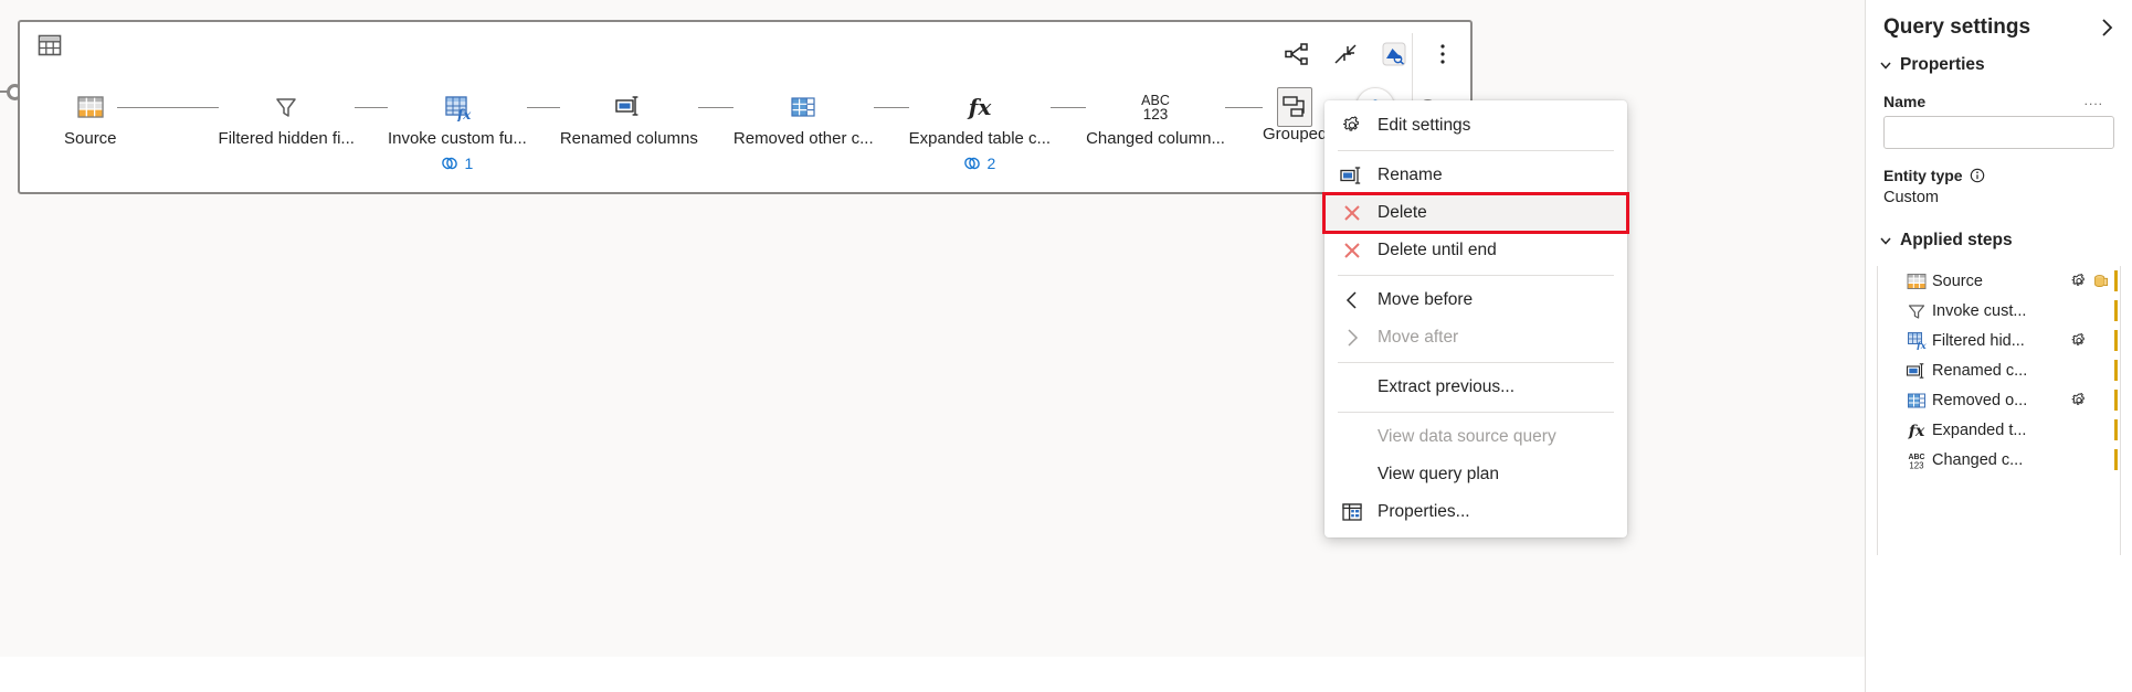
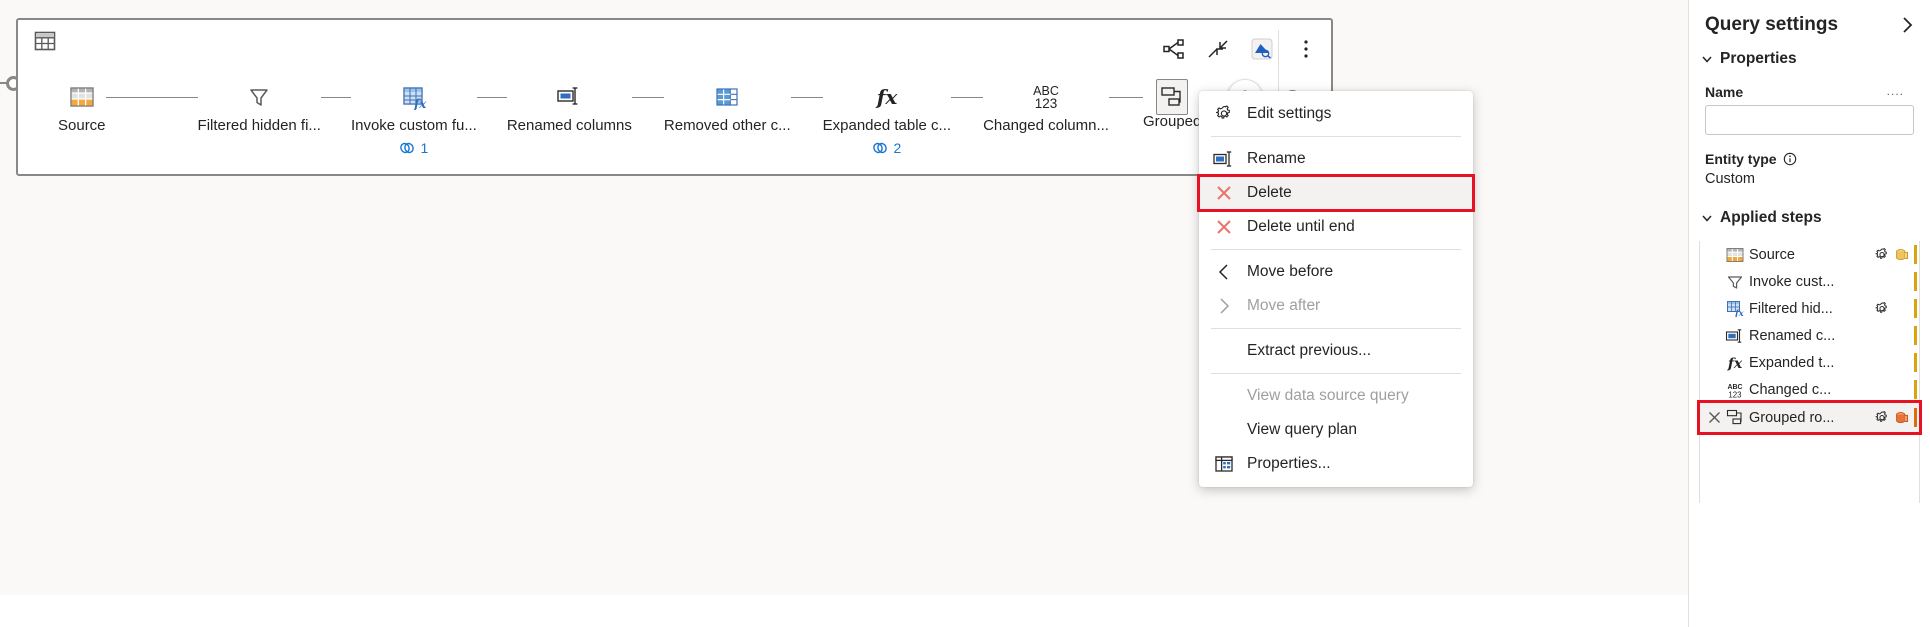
  Source
  Filtered hidden fi...
  fx
  Invoke custom fu...
  1
  Renamed columns
  Removed other c...
  fx
  Expanded table c...
  2
  ABC
  123
  Changed column...
  Grouped
  Edit settings
  Rename
  Delete
  Delete until end
  Move before
  Move after
  Extract previous...
  View data source query
  View query plan
  Properties...
  Query settings
  Properties
  Name
  ....
  Entity type
  Custom
  Applied steps
  Source
  Invoke cust...
  fx
  Filtered hid...
  Renamed c...
- Removed o...
  fx
  Expanded t...
  123
  Changed c...
+ Grouped ro...
